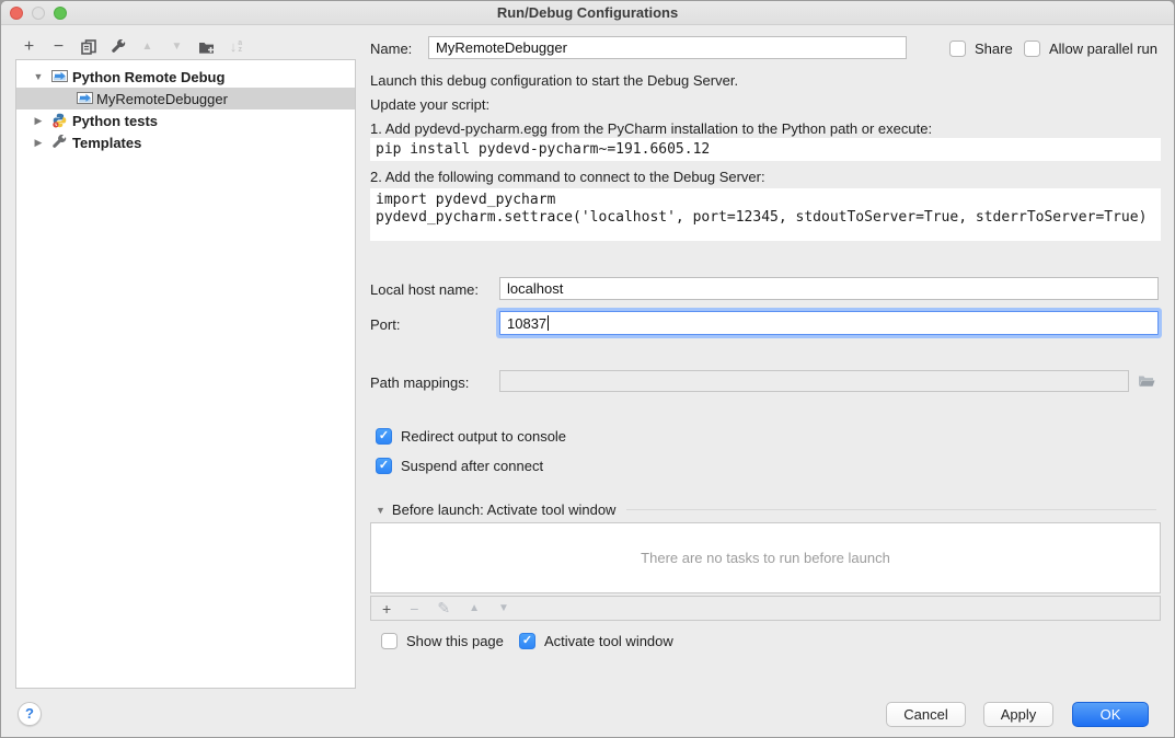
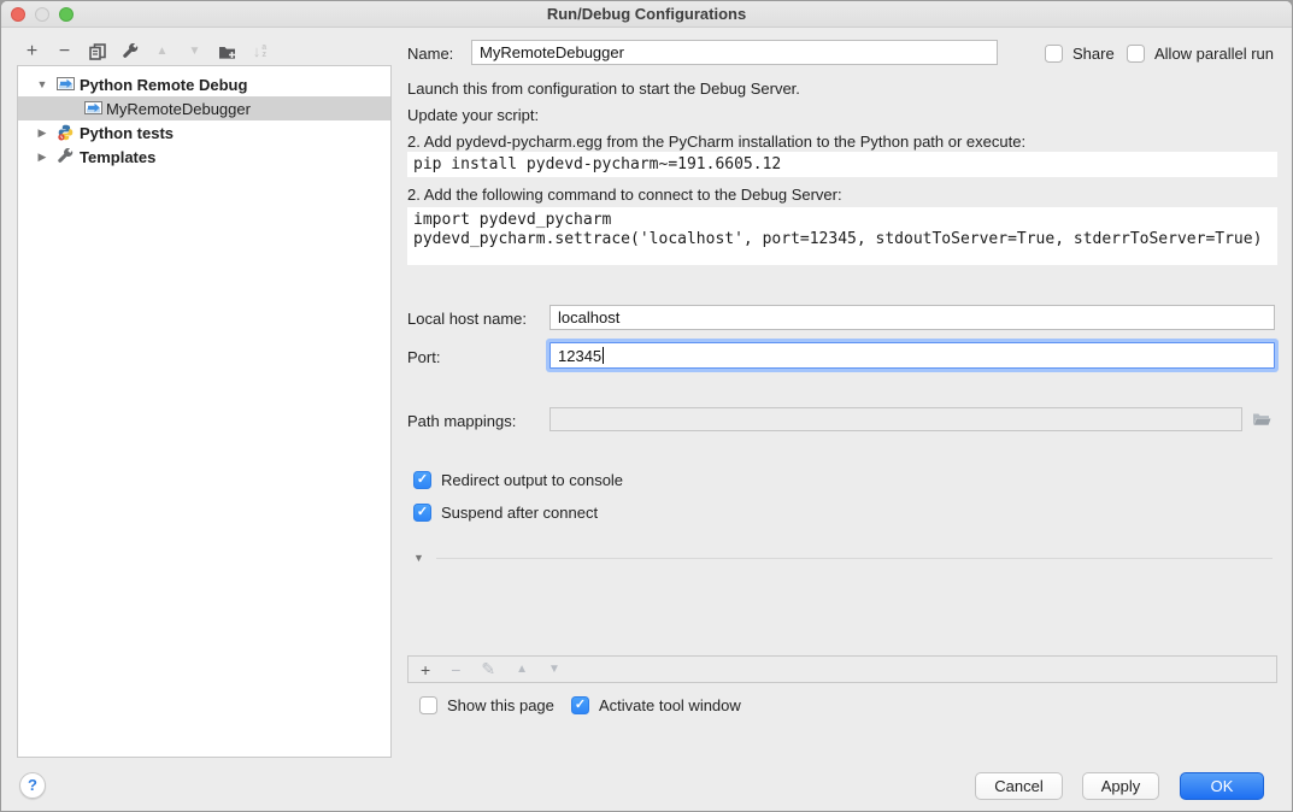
  Run/Debug Configurations
  +
  −
  ▲
  ▼
  ↓
  ▼
  Python Remote Debug
  MyRemoteDebugger
  ▶
  Python tests
  ▶
  Templates
  Name:
  MyRemoteDebugger
  Share
  Allow parallel run
- Launch this debug configuration to start the Debug Server.
+ Launch this from configuration to start the Debug Server.
  Update your script:
- 1. Add pydevd-pycharm.egg from the PyCharm installation to the Python path or execute:
+ 2. Add pydevd-pycharm.egg from the PyCharm installation to the Python path or execute:
  pip install pydevd-pycharm~=191.6605.12
  2. Add the following command to connect to the Debug Server:
  import pydevd_pycharm
  pydevd_pycharm.settrace('localhost', port=12345, stdoutToServer=True, stderrToServer=True)
  Local host name:
  localhost
  Port:
- 10837
+ 12345
  Path mappings:
  ✓
  Redirect output to console
  ✓
  Suspend after connect
  ▼
- Before launch: Activate tool window
- There are no tasks to run before launch
  +
  −
  ✎
  ▲
  ▼
  Show this page
  ✓
  Activate tool window
  ?
  Cancel
  Apply
  OK
